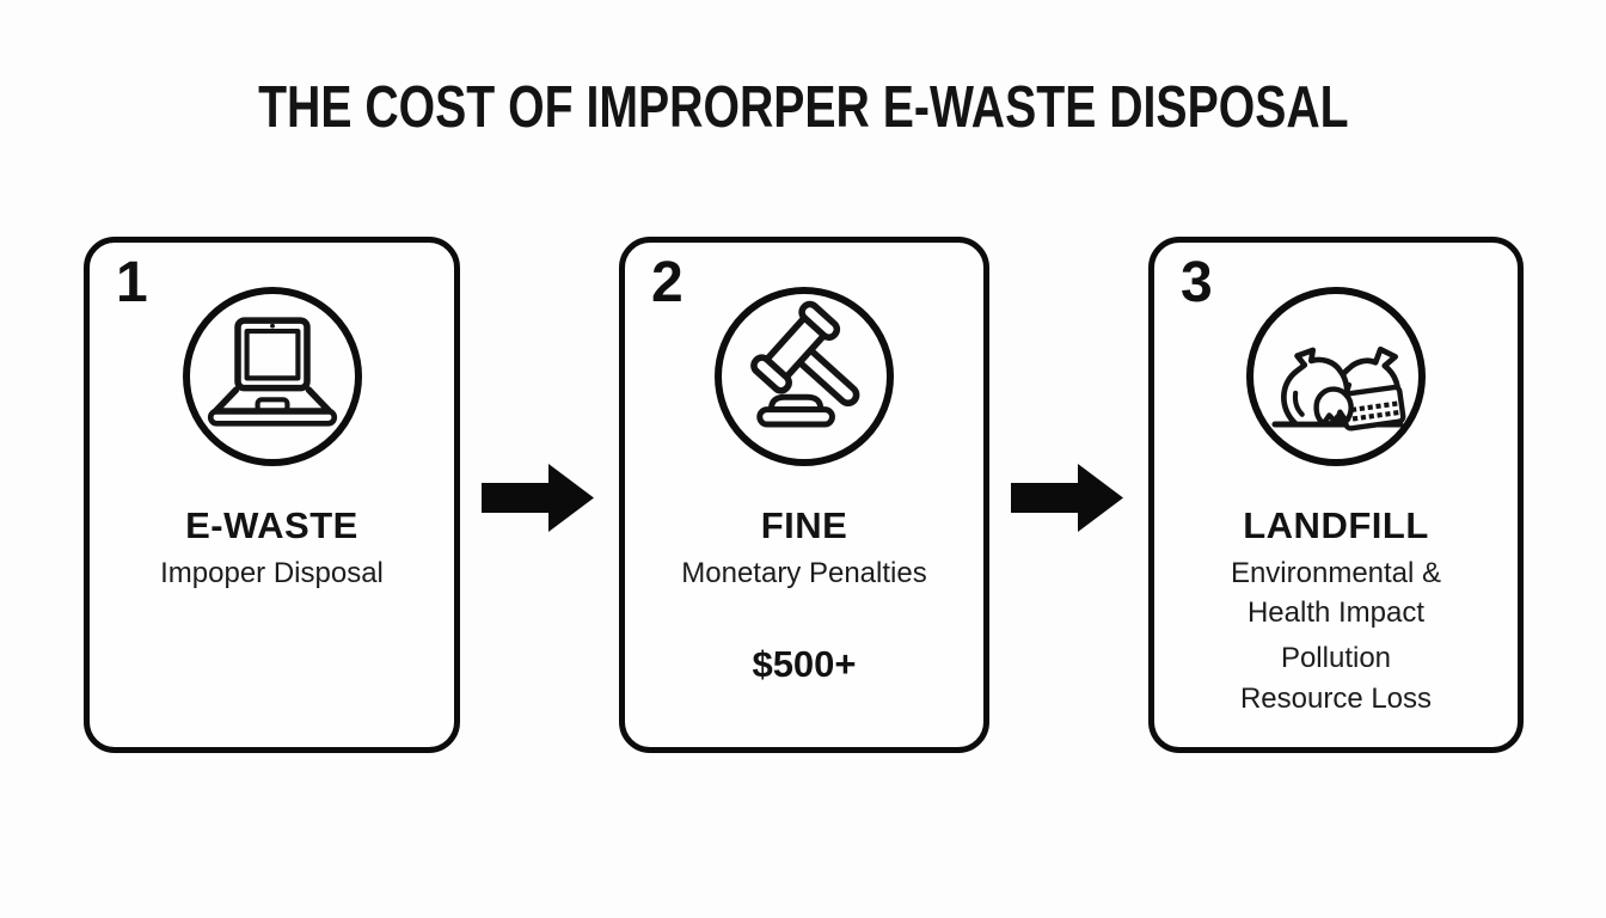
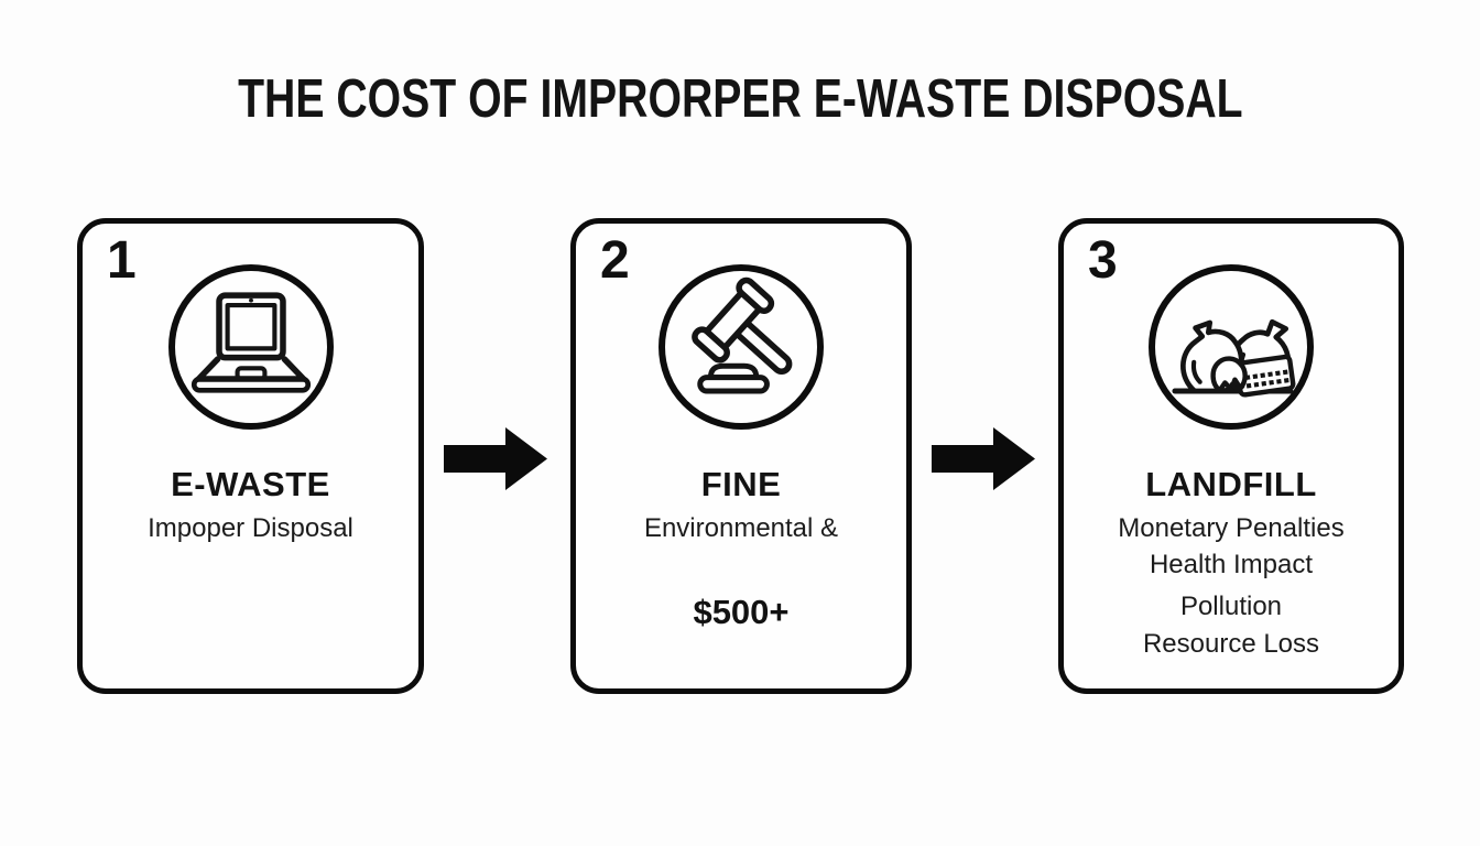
  THE COST OF IMPRORPER E-WASTE DISPOSAL
  1
  E-WASTE
  Impoper Disposal
  2
  FINE
- Monetary Penalties
+ Environmental &
  $500+
  3
  LANDFILL
- Environmental &
+ Monetary Penalties
  Health Impact
  Pollution
  Resource Loss
